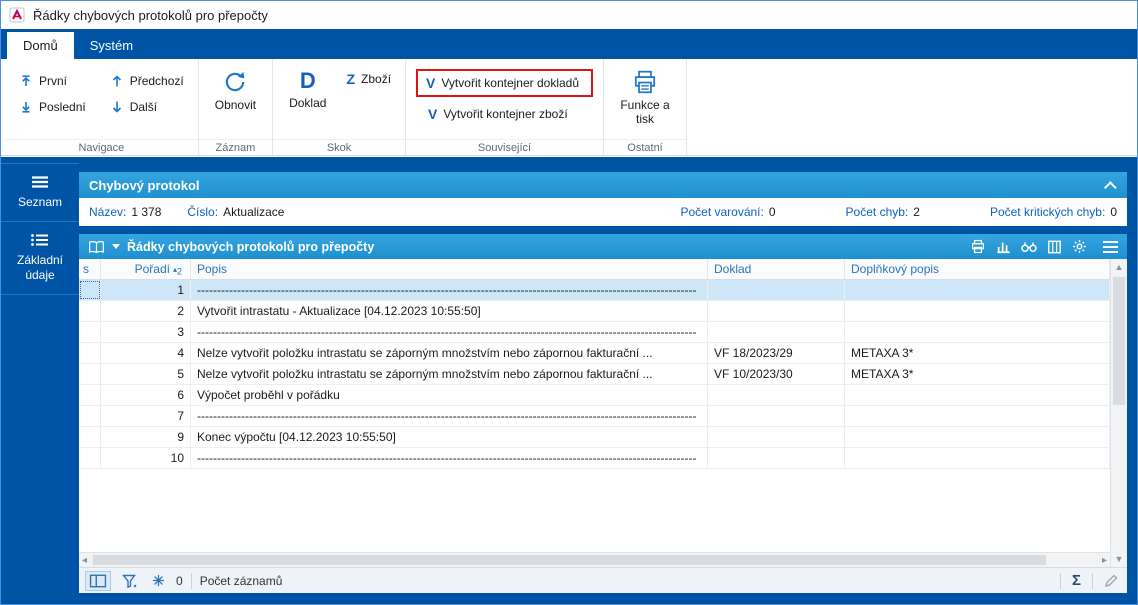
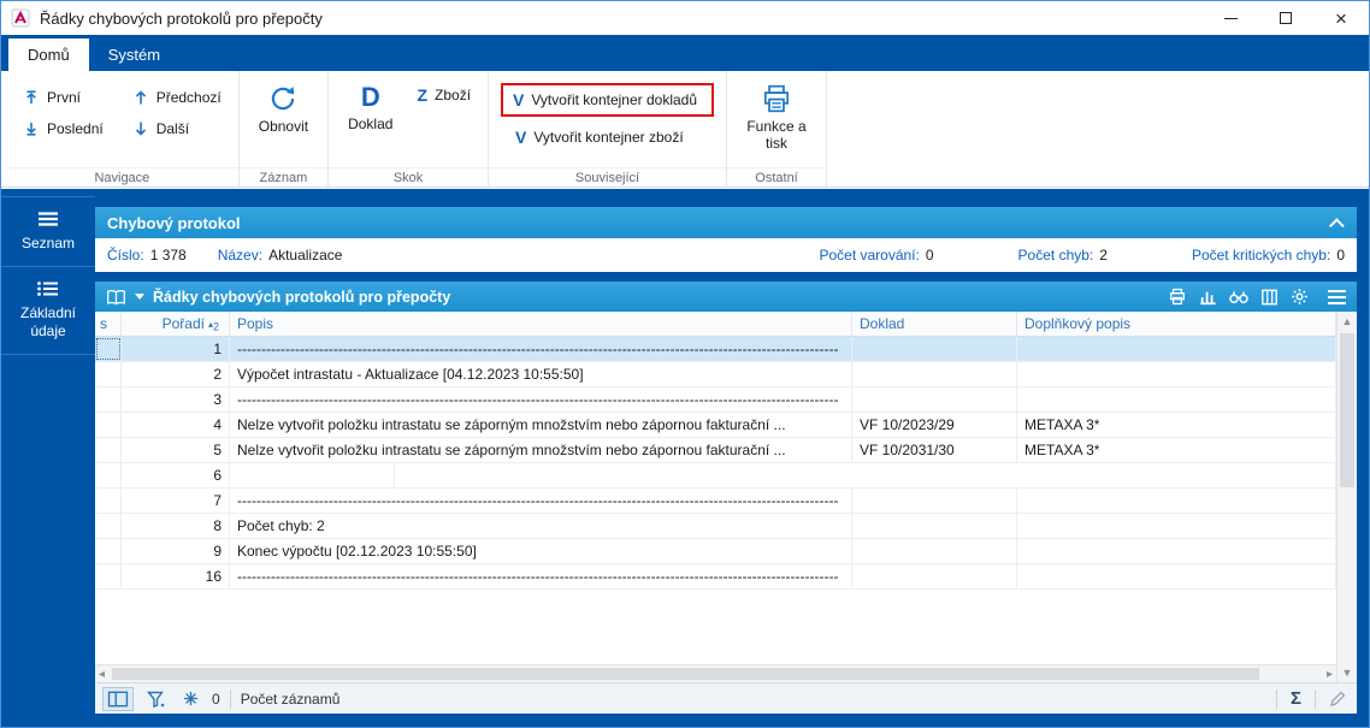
  Řádky chybových protokolů pro přepočty
+ ×
  Domů
  Systém
  První
  Předchozí
  Poslední
  Další
  Navigace
  Obnovit
  Záznam
  D
  Doklad
  Z
  Zboží
  Skok
  V
  Vytvořit kontejner dokladů
  V
  Vytvořit kontejner zboží
  Související
  Funkce a tisk
  Ostatní
  Seznam
  Základní údaje
  Chybový protokol
- Název:
+ Číslo:
  1 378
- Číslo:
+ Název:
  Aktualizace
  Počet varování:
  0
  Počet chyb:
  2
  Počet kritických chyb:
  0
  Řádky chybových protokolů pro přepočty
  s
  Pořadí ▴2
  Popis
  Doklad
  Doplňkový popis
  1
  -----------------------------------------------------------------------------------------------------------------------------
  2
- Vytvořit intrastatu - Aktualizace [04.12.2023 10:55:50]
+ Výpočet intrastatu - Aktualizace [04.12.2023 10:55:50]
  3
  -----------------------------------------------------------------------------------------------------------------------------
  4
  Nelze vytvořit položku intrastatu se záporným množstvím nebo zápornou fakturační ...
- VF 18/2023/29
+ VF 10/2023/29
  METAXA 3*
  5
  Nelze vytvořit položku intrastatu se záporným množstvím nebo zápornou fakturační ...
- VF 10/2023/30
+ VF 10/2031/30
  METAXA 3*
  6
- Výpočet proběhl v pořádku
  7
  -----------------------------------------------------------------------------------------------------------------------------
+ 8
+ Počet chyb: 2
  9
- Konec výpočtu [04.12.2023 10:55:50]
+ Konec výpočtu [02.12.2023 10:55:50]
- 10
+ 16
  -----------------------------------------------------------------------------------------------------------------------------
  ◂
  ▸
  ▲
  ▼
  0
  Počet záznamů
  Σ
